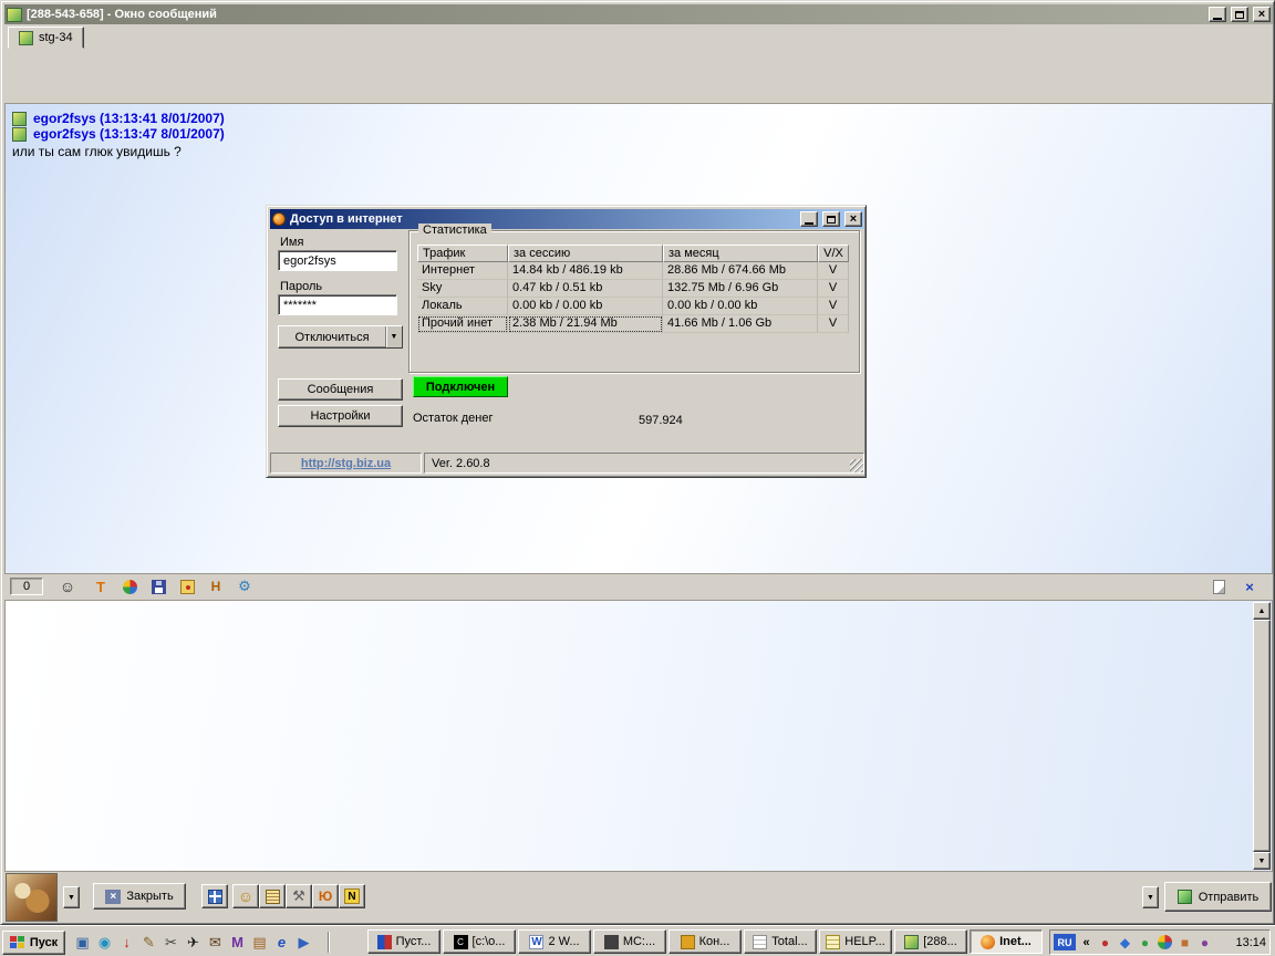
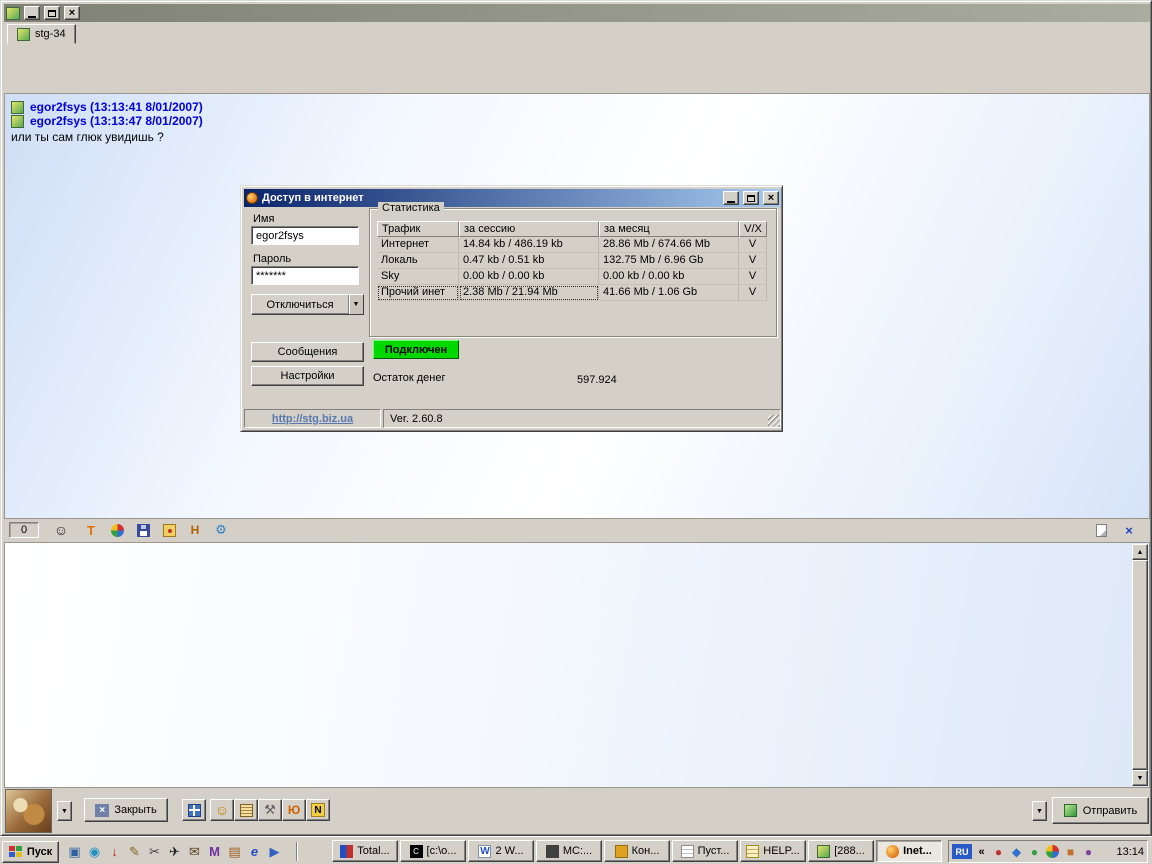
- [288-543-658] - Окно сообщений
  ×
  stg-34
  egor2fsys (13:13:41 8/01/2007)
  egor2fsys (13:13:47 8/01/2007)
  или ты сам глюк увидишь ?
  0
  ☺
  T
  H
  ⚙
  ×
  ×
  Закрыть
  ☺
  ⚒
  Ю
  N
  Отправить
  Доступ в интернет
  ×
  Имя
  egor2fsys
  Пароль
  *******
  Отключиться
  Сообщения
  Настройки
  Статистика
  Трафик
  за сессию
  за месяц
  V/X
  Интернет
  14.84 kb / 486.19 kb
  28.86 Mb / 674.66 Mb
  V
- Sky
+ Локаль
  0.47 kb / 0.51 kb
  132.75 Mb / 6.96 Gb
  V
- Локаль
+ Sky
  0.00 kb / 0.00 kb
  0.00 kb / 0.00 kb
  V
  Прочий инет
  2.38 Mb / 21.94 Mb
  41.66 Mb / 1.06 Gb
  V
  Подключен
  Остаток денег
  597.924
  http://stg.biz.ua
  Ver. 2.60.8
  Пуск
  ▣
  ◉
  ↓
  ✎
  ✂
  ✈
  ✉
  M
  ▤
  e
  ▶
- Пуст...
+ Total...
  C
  [c:\o...
  W
  2 W...
  МС:...
  Кон...
- Total...
+ Пуст...
  HELP...
  [288...
  Inet...
  RU
  «
  ●
  ◆
  ●
  ■
  ●
  13:14
